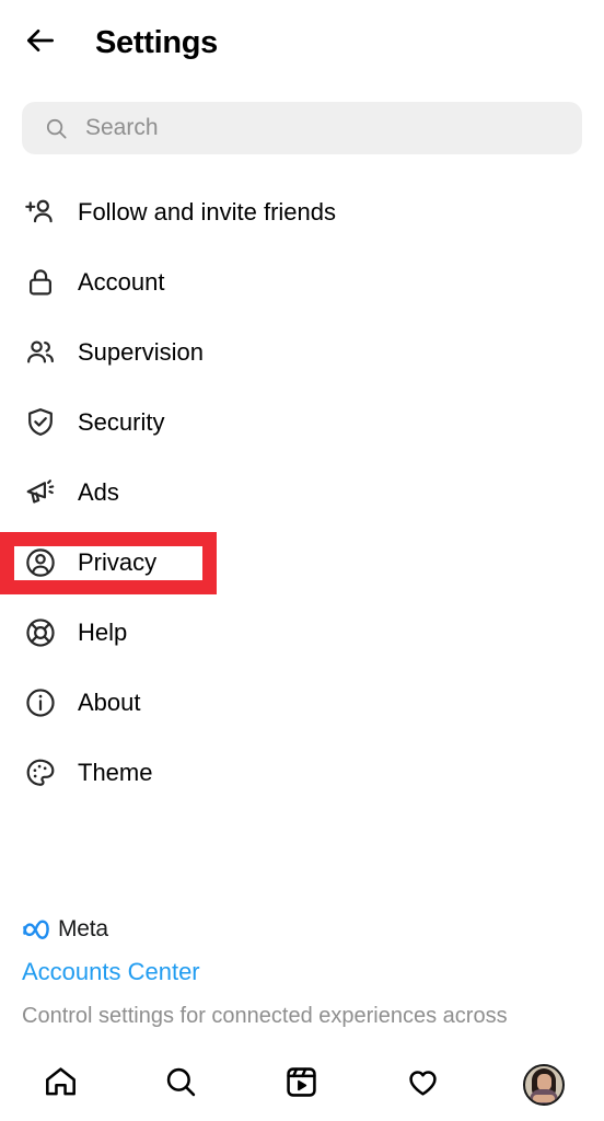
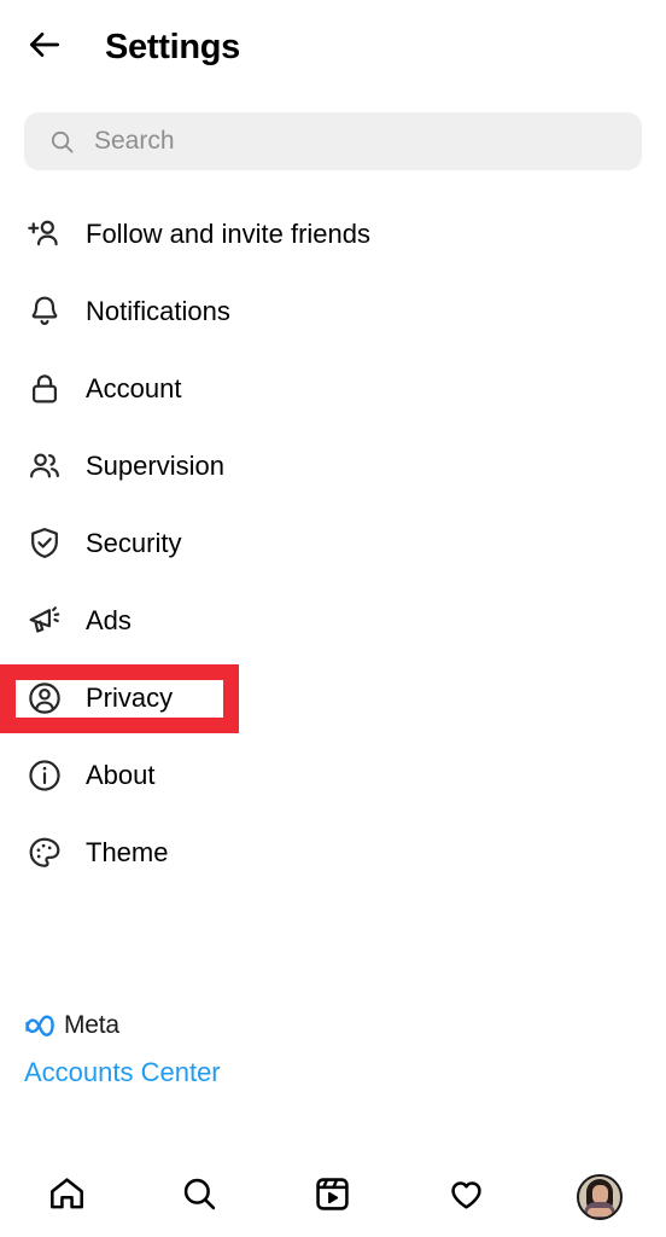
  Settings
  Search
  Follow and invite friends
+ Notifications
  Account
  Supervision
  Security
  Ads
  Privacy
- Help
  About
  Theme
  Meta
  Accounts Center
- Control settings for connected experiences across
